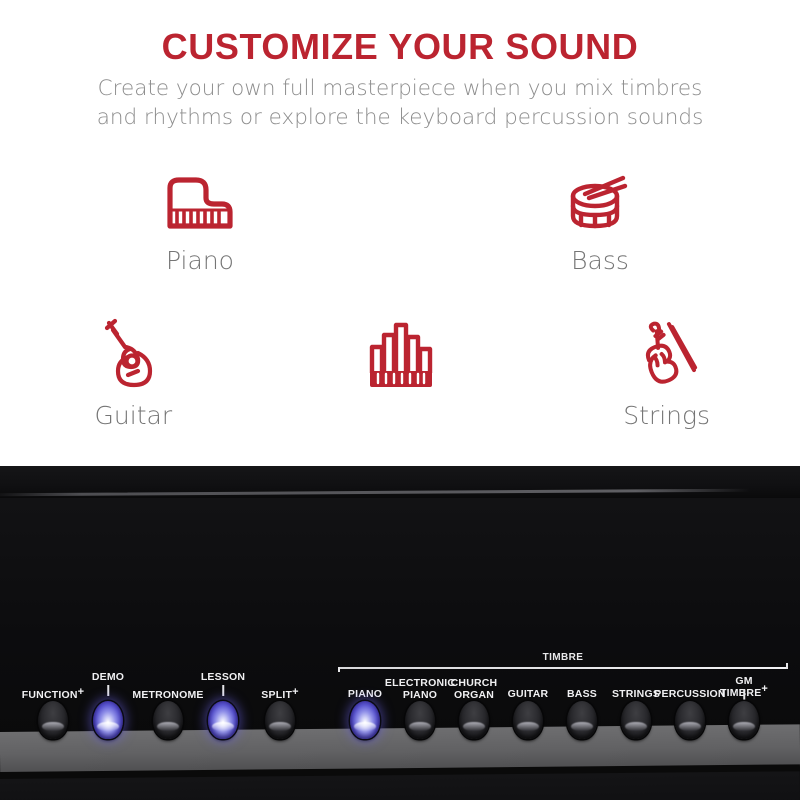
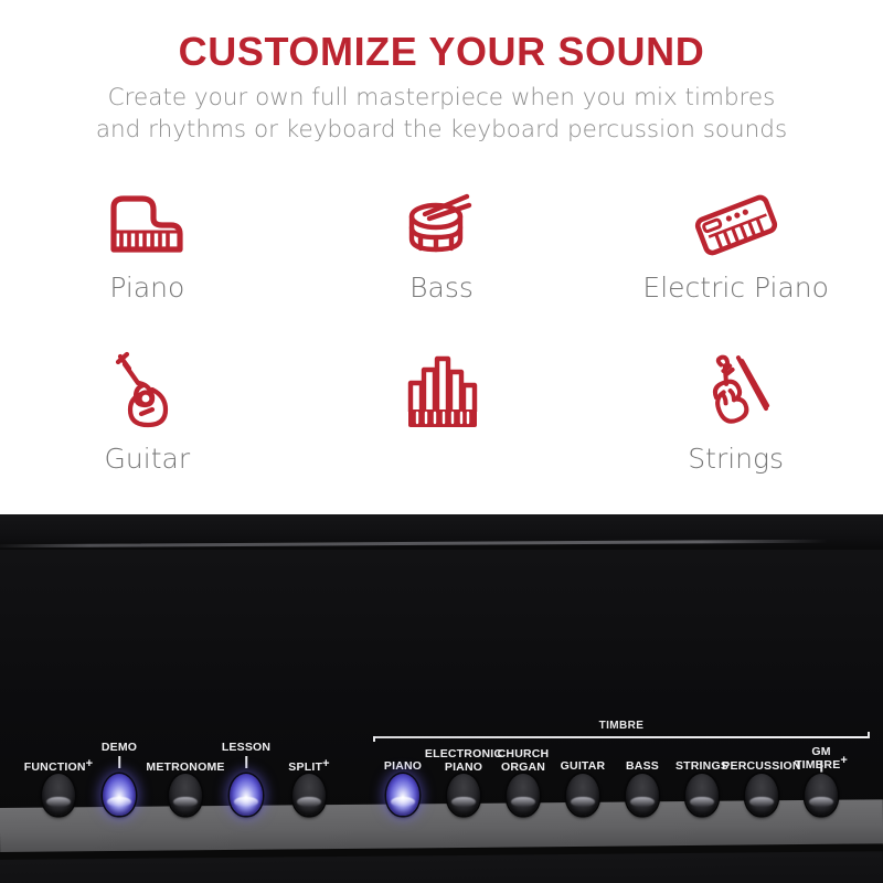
  CUSTOMIZE YOUR SOUND
  Create your own full masterpiece when you mix timbres
- and rhythms or explore the keyboard percussion sounds
+ and rhythms or keyboard the keyboard percussion sounds
  Piano
  Bass
+ Electric Piano
  Guitar
  Strings
  TIMBRE
  FUNCTION+
  DEMO
  METRONOME
  LESSON
  SPLIT+
  PIANO
  ELECTRONIC
  PIANO
  CHURCH
  ORGAN
  GUITAR
  BASS
  STRINGS
  PERCUSSION
  GM
  TIMRE+
